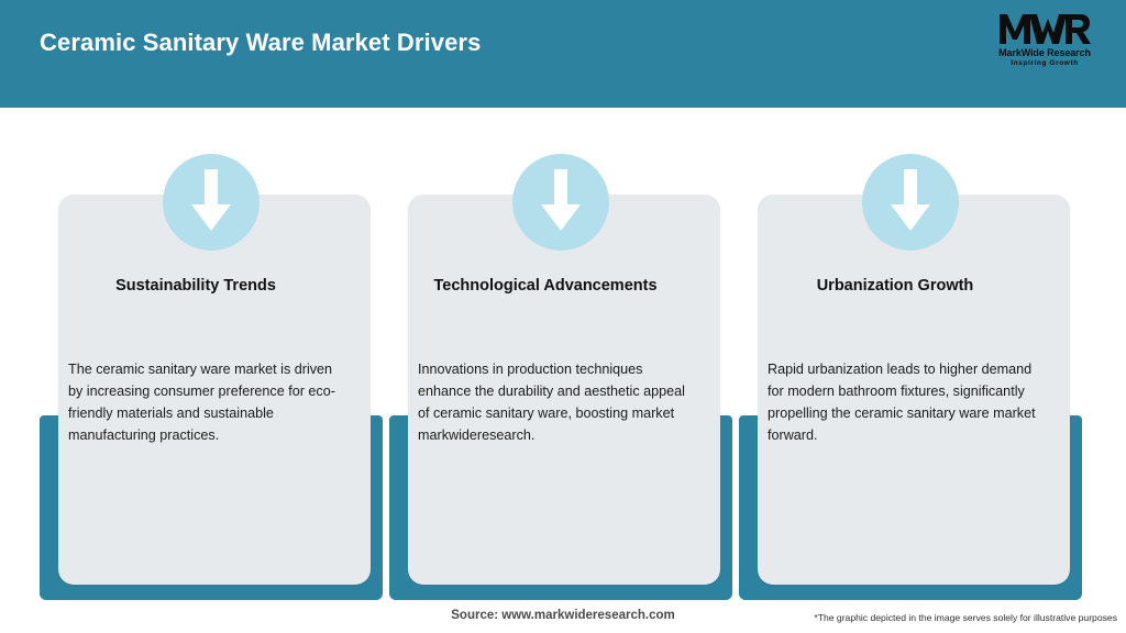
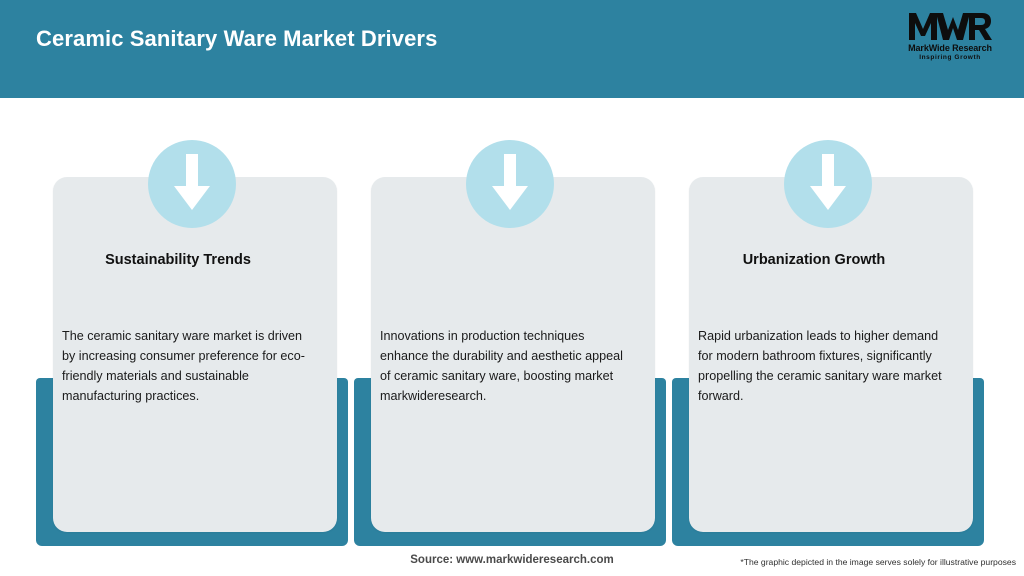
  Ceramic Sanitary Ware Market Drivers
  MarkWide Research
  Sustainability Trends
  The ceramic sanitary ware market is driven by increasing consumer preference for eco-friendly materials and sustainable manufacturing practices.
- Technological Advancements
  Innovations in production techniques enhance the durability and aesthetic appeal of ceramic sanitary ware, boosting market markwideresearch.
  Urbanization Growth
  Rapid urbanization leads to higher demand for modern bathroom fixtures, significantly propelling the ceramic sanitary ware market forward.
  Source: www.markwideresearch.com
  *The graphic depicted in the image serves solely for illustrative purposes
